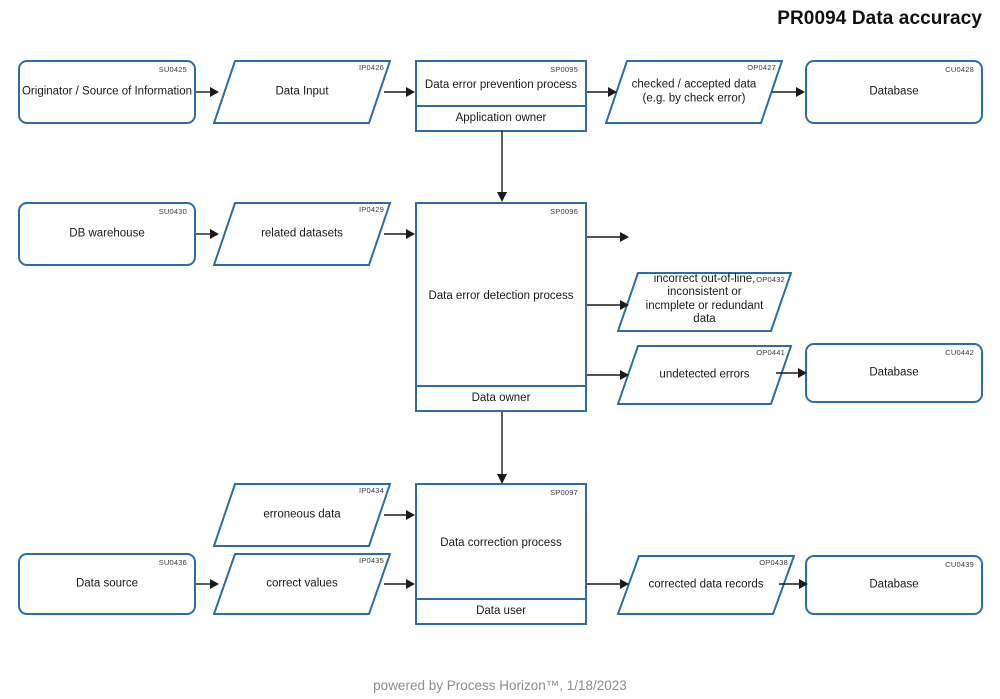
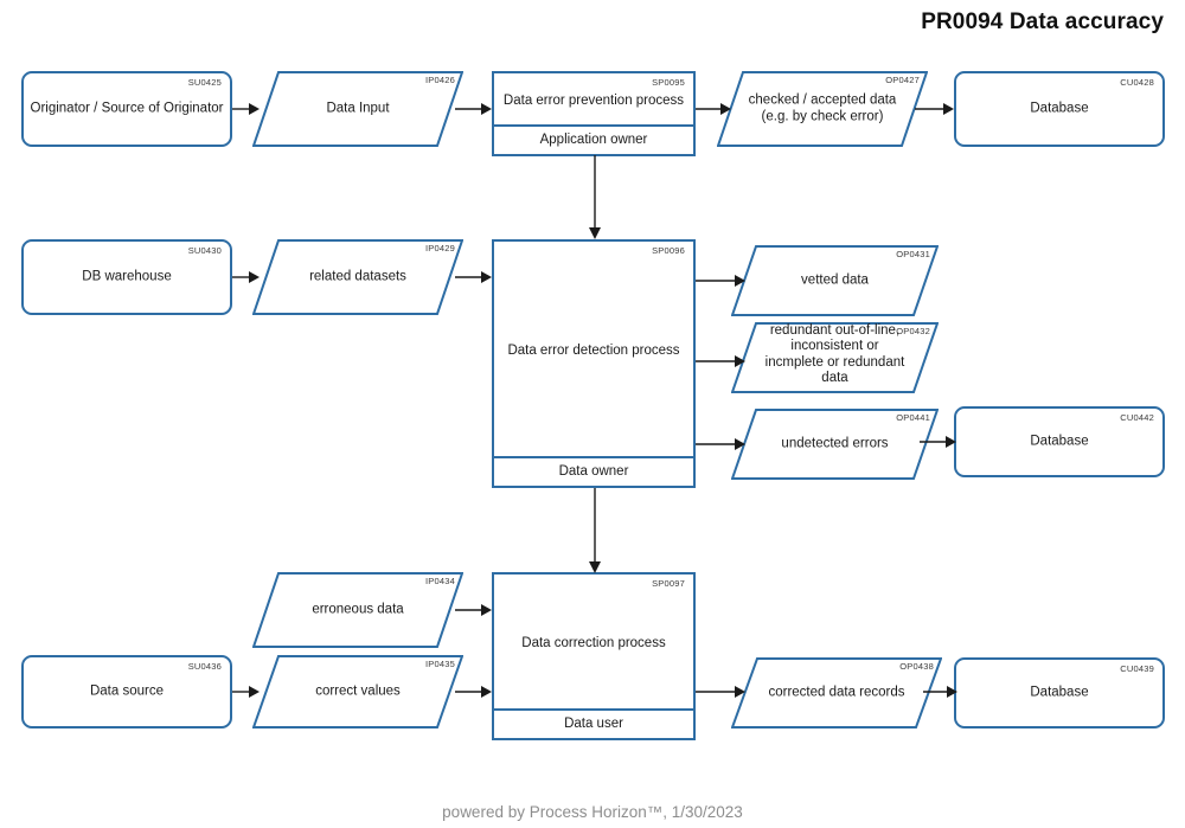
  PR0094 Data accuracy
  SU0425
- Originator / Source of Information
+ Originator / Source of Originator
  IP0426
  Data Input
  SP0095
  Data error prevention process
  Application owner
  OP0427
  checked / accepted data (e.g. by check error)
  CU0428
  Database
  SU0430
  DB warehouse
  IP0429
  related datasets
  SP0096
  Data error detection process
  Data owner
+ OP0431
+ vetted data
  OP0432
- incorrect out-of-line, inconsistent or incmplete or redundant data
+ redundant out-of-line, inconsistent or incmplete or redundant data
  OP0441
  undetected errors
  CU0442
  Database
  IP0434
  erroneous data
  SU0436
  Data source
  IP0435
  correct values
  SP0097
  Data correction process
  Data user
  OP0438
  corrected data records
  CU0439
  Database
- powered by Process Horizon™, 1/18/2023
+ powered by Process Horizon™, 1/30/2023
